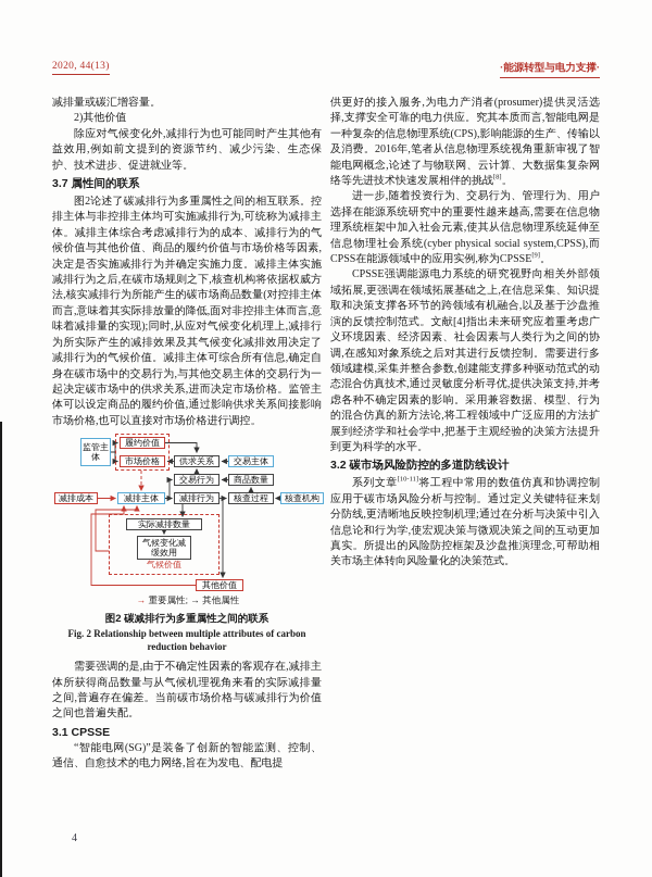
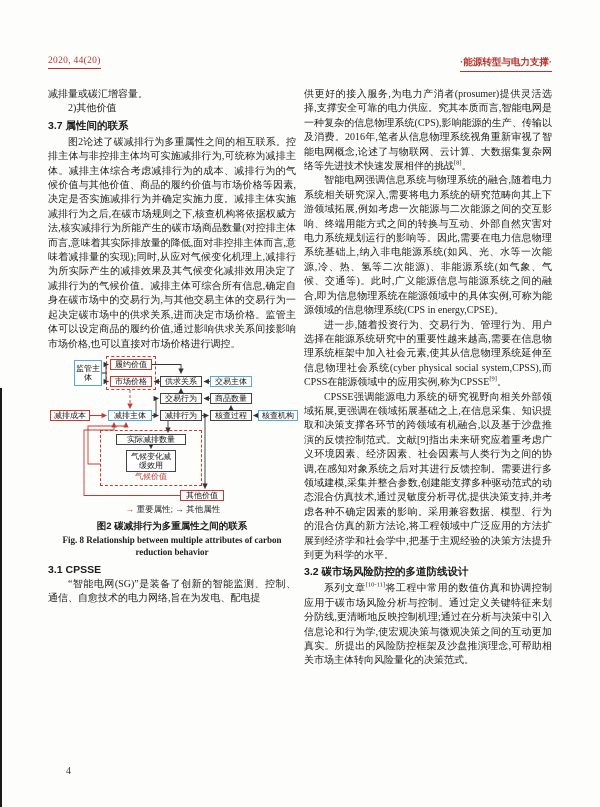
- 2020, 44(13)
+ 2020, 44(20)
  ·能源转型与电力支撑·
  减排量或碳汇增容量。
  2)其他价值
- 除应对气候变化外,减排行为也可能同时产生其他有益效用,例如前文提到的资源节约、减少污染、生态保护、技术进步、促进就业等。
  3.7 属性间的联系
  图2论述了碳减排行为多重属性之间的相互联系。控排主体与非控排主体均可实施减排行为,可统称为减排主体。减排主体综合考虑减排行为的成本、减排行为的气候价值与其他价值、商品的履约价值与市场价格等因素,决定是否实施减排行为并确定实施力度。减排主体实施减排行为之后,在碳市场规则之下,核查机构将依据权威方法,核实减排行为所能产生的碳市场商品数量(对控排主体而言,意味着其实际排放量的降低,面对非控排主体而言,意味着减排量的实现);同时,从应对气候变化机理上,减排行为所实际产生的减排效果及其气候变化减排效用决定了减排行为的气候价值。减排主体可综合所有信息,确定自身在碳市场中的交易行为,与其他交易主体的交易行为一起决定碳市场中的供求关系,进而决定市场价格。监管主体可以设定商品的履约价值,通过影响供求关系间接影响市场价格,也可以直接对市场价格进行调控。
  监管主体
  履约价值
  市场价格
  供求关系
  交易主体
  交易行为
  商品数量
  减排成本
  减排主体
  减排行为
  核查过程
  核查机构
  实际减排数量
  气候变化减缓效用
  气候价值
  其他价值
  → 重要属性; → 其他属性
  图2 碳减排行为多重属性之间的联系
- Fig. 2 Relationship between multiple attributes of carbon
+ Fig. 8 Relationship between multiple attributes of carbon
  reduction behavior
- 需要强调的是,由于不确定性因素的客观存在,减排主体所获得商品数量与从气候机理视角来看的实际减排量之间,普遍存在偏差。当前碳市场价格与碳减排行为价值之间也普遍失配。
  3.1 CPSSE
  “智能电网(SG)”是装备了创新的智能监测、控制、通信、自愈技术的电力网络,旨在为发电、配电提
  供更好的接入服务,为电力产消者(prosumer)提供灵活选择,支撑安全可靠的电力供应。究其本质而言,智能电网是一种复杂的信息物理系统(CPS),影响能源的生产、传输以及消费。2016年,笔者从信息物理系统视角重新审视了智能电网概念,论述了与物联网、云计算、大数据集复杂网络等先进技术快速发展相伴的挑战 。
+ 智能电网强调信息系统与物理系统的融合,随着电力系统相关研究深入,需要将电力系统的研究范畴向其上下游领域拓展,例如考虑一次能源与二次能源之间的交互影响、终端用能方式之间的转换与互动、外部自然灾害对电力系统规划运行的影响等。因此,需要在电力信息物理系统基础上,纳入非电能源系统(如风、光、水等一次能源,冷、热、氢等二次能源)、非能源系统(如气象、气候、交通等)。此时,广义能源信息与能源系统之间的融合,即为信息物理系统在能源领域中的具体实例,可称为能源领域的信息物理系统(CPS in energy,CPSE)。
  进一步,随着投资行为、交易行为、管理行为、用户选择在能源系统研究中的重要性越来越高,需要在信息物理系统框架中加入社会元素,使其从信息物理系统延伸至信息物理社会系统(cyber physical social system,CPSS),而CPSS在能源领域中的应用实例,称为CPSSE 。
- CPSSE强调能源电力系统的研究视野向相关外部领域拓展,更强调在领域拓展基础之上,在信息采集、知识提取和决策支撑各环节的跨领域有机融合,以及基于沙盘推演的反馈控制范式。文献[4]指出未来研究应着重考虑广义环境因素、经济因素、社会因素与人类行为之间的协调,在感知对象系统之后对其进行反馈控制。需要进行多领域建模,采集并整合参数,创建能支撑多种驱动范式的动态混合仿真技术,通过灵敏度分析寻优,提供决策支持,并考虑各种不确定因素的影响。采用兼容数据、模型、行为的混合仿真的新方法论,将工程领域中广泛应用的方法扩展到经济学和社会学中,把基于主观经验的决策方法提升到更为科学的水平。
+ CPSSE强调能源电力系统的研究视野向相关外部领域拓展,更强调在领域拓展基础之上,在信息采集、知识提取和决策支撑各环节的跨领域有机融合,以及基于沙盘推演的反馈控制范式。文献[9]指出未来研究应着重考虑广义环境因素、经济因素、社会因素与人类行为之间的协调,在感知对象系统之后对其进行反馈控制。需要进行多领域建模,采集并整合参数,创建能支撑多种驱动范式的动态混合仿真技术,通过灵敏度分析寻优,提供决策支持,并考虑各种不确定因素的影响。采用兼容数据、模型、行为的混合仿真的新方法论,将工程领域中广泛应用的方法扩展到经济学和社会学中,把基于主观经验的决策方法提升到更为科学的水平。
  3.2 碳市场风险防控的多道防线设计
  系列文章 将工程中常用的数值仿真和协调控制应用于碳市场风险分析与控制。通过定义关键特征来划分防线,更清晰地反映控制机理;通过在分析与决策中引入信息论和行为学,使宏观决策与微观决策之间的互动更加真实。所提出的风险防控框架及沙盘推演理念,可帮助相关市场主体转向风险量化的决策范式。
  4
